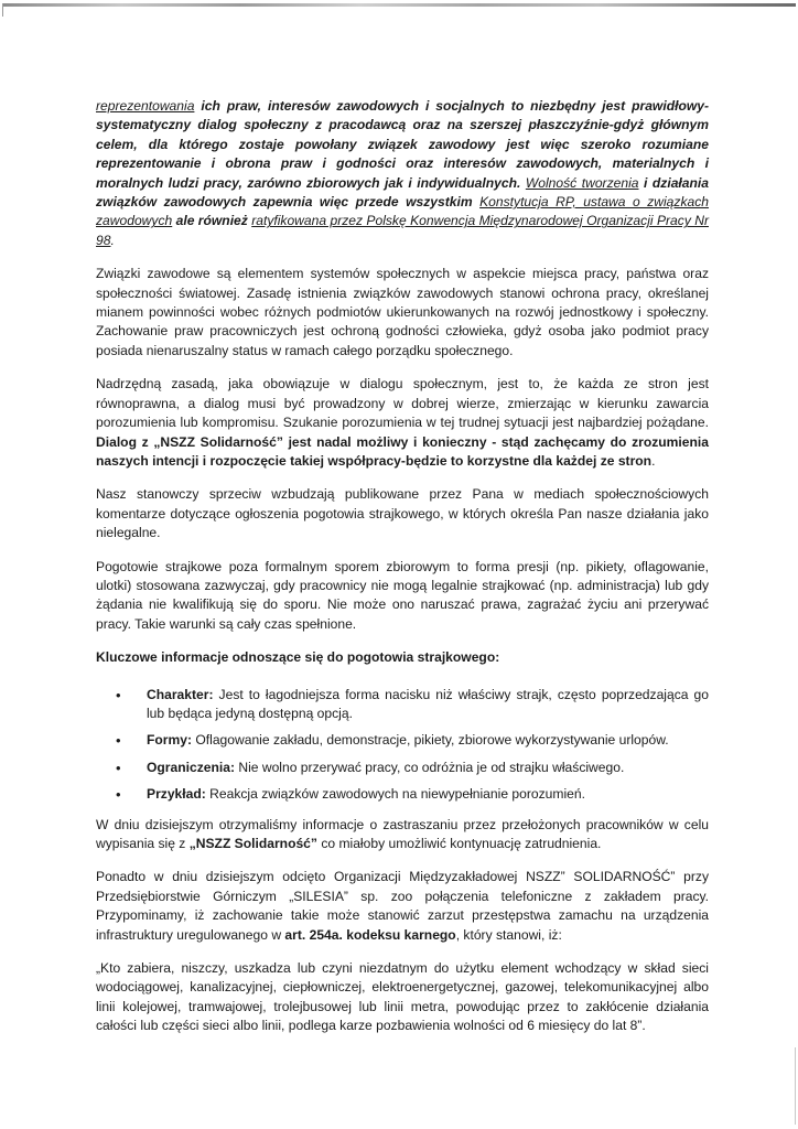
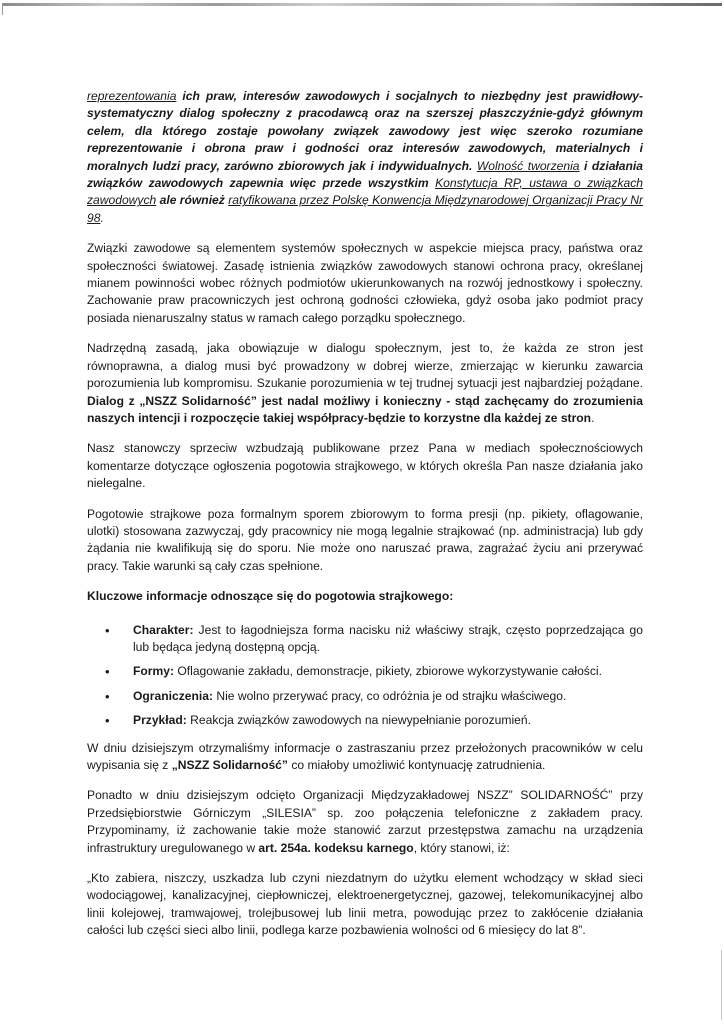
  reprezentowania ich praw, interesów zawodowych i socjalnych to niezbędny jest prawidłowy-systematyczny dialog społeczny z pracodawcą oraz na szerszej płaszczyźnie-gdyż głównym celem, dla którego zostaje powołany związek zawodowy jest więc szeroko rozumiane reprezentowanie i obrona praw i godności oraz interesów zawodowych, materialnych i moralnych ludzi pracy, zarówno zbiorowych jak i indywidualnych. Wolność tworzenia i działania związków zawodowych zapewnia więc przede wszystkim Konstytucja RP, ustawa o związkach zawodowych ale również ratyfikowana przez Polskę Konwencja Międzynarodowej Organizacji Pracy Nr 98.
  Związki zawodowe są elementem systemów społecznych w aspekcie miejsca pracy, państwa oraz społeczności światowej. Zasadę istnienia związków zawodowych stanowi ochrona pracy, określanej mianem powinności wobec różnych podmiotów ukierunkowanych na rozwój jednostkowy i społeczny. Zachowanie praw pracowniczych jest ochroną godności człowieka, gdyż osoba jako podmiot pracy posiada nienaruszalny status w ramach całego porządku społecznego.
  Nadrzędną zasadą, jaka obowiązuje w dialogu społecznym, jest to, że każda ze stron jest równoprawna, a dialog musi być prowadzony w dobrej wierze, zmierzając w kierunku zawarcia porozumienia lub kompromisu. Szukanie porozumienia w tej trudnej sytuacji jest najbardziej pożądane. Dialog z „NSZZ Solidarność” jest nadal możliwy i konieczny - stąd zachęcamy do zrozumienia naszych intencji i rozpoczęcie takiej współpracy-będzie to korzystne dla każdej ze stron.
  Nasz stanowczy sprzeciw wzbudzają publikowane przez Pana w mediach społecznościowych komentarze dotyczące ogłoszenia pogotowia strajkowego, w których określa Pan nasze działania jako nielegalne.
  Pogotowie strajkowe poza formalnym sporem zbiorowym to forma presji (np. pikiety, oflagowanie, ulotki) stosowana zazwyczaj, gdy pracownicy nie mogą legalnie strajkować (np. administracja) lub gdy żądania nie kwalifikują się do sporu. Nie może ono naruszać prawa, zagrażać życiu ani przerywać pracy. Takie warunki są cały czas spełnione.
  Kluczowe informacje odnoszące się do pogotowia strajkowego:
  Charakter: Jest to łagodniejsza forma nacisku niż właściwy strajk, często poprzedzająca go lub będąca jedyną dostępną opcją.
- Formy: Oflagowanie zakładu, demonstracje, pikiety, zbiorowe wykorzystywanie urlopów.
+ Formy: Oflagowanie zakładu, demonstracje, pikiety, zbiorowe wykorzystywanie całości.
  Ograniczenia: Nie wolno przerywać pracy, co odróżnia je od strajku właściwego.
  Przykład: Reakcja związków zawodowych na niewypełnianie porozumień.
  W dniu dzisiejszym otrzymaliśmy informacje o zastraszaniu przez przełożonych pracowników w celu wypisania się z „NSZZ Solidarność” co miałoby umożliwić kontynuację zatrudnienia.
  Ponadto w dniu dzisiejszym odcięto Organizacji Międzyzakładowej NSZZ” SOLIDARNOŚĆ” przy Przedsiębiorstwie Górniczym „SILESIA” sp. zoo połączenia telefoniczne z zakładem pracy. Przypominamy, iż zachowanie takie może stanowić zarzut przestępstwa zamachu na urządzenia infrastruktury uregulowanego w art. 254a. kodeksu karnego, który stanowi, iż:
  „Kto zabiera, niszczy, uszkadza lub czyni niezdatnym do użytku element wchodzący w skład sieci wodociągowej, kanalizacyjnej, ciepłowniczej, elektroenergetycznej, gazowej, telekomunikacyjnej albo linii kolejowej, tramwajowej, trolejbusowej lub linii metra, powodując przez to zakłócenie działania całości lub części sieci albo linii, podlega karze pozbawienia wolności od 6 miesięcy do lat 8”.
